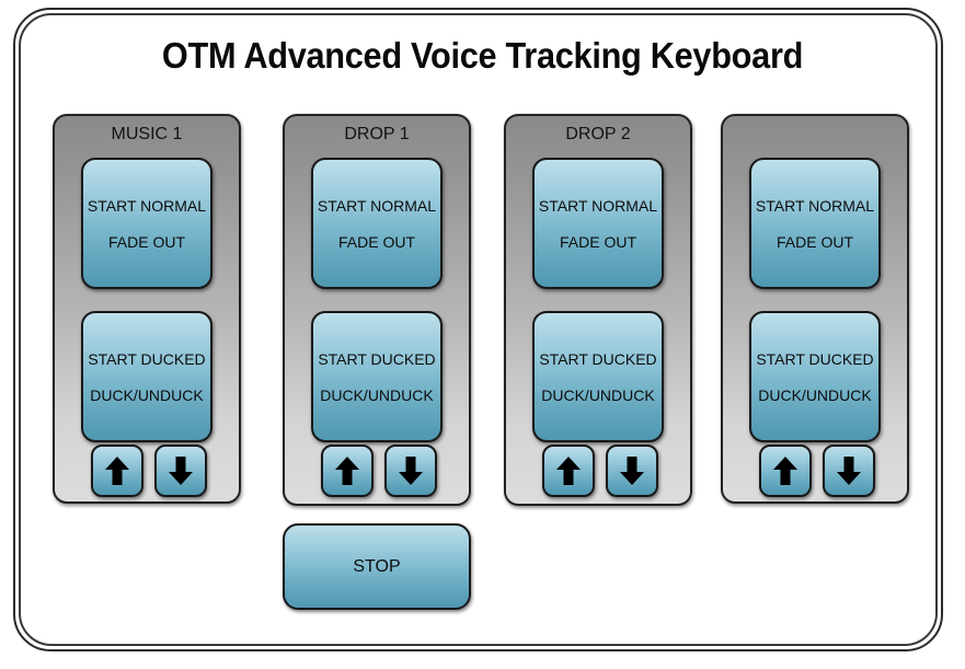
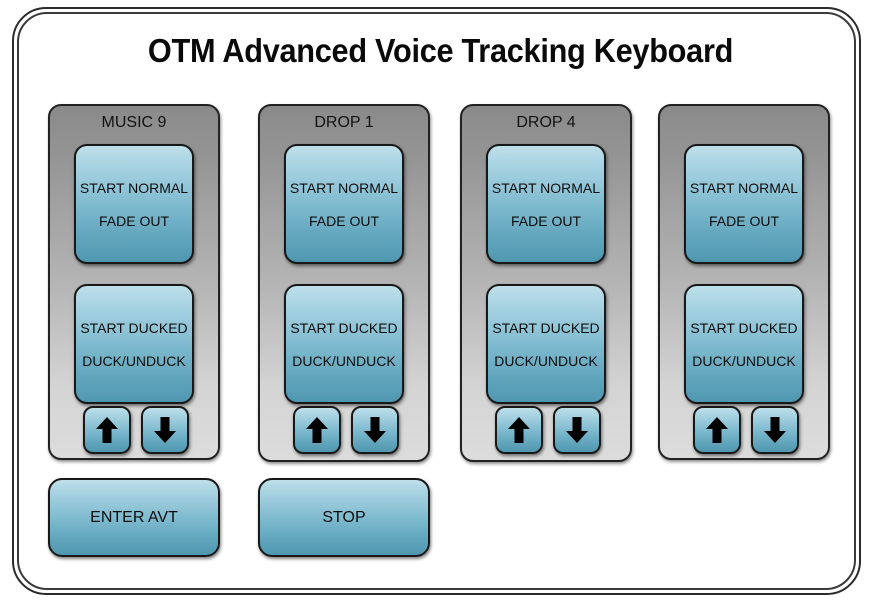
  OTM Advanced Voice Tracking Keyboard
- MUSIC 1
+ MUSIC 9
  START NORMAL
  FADE OUT
  START DUCKED
  DUCK/UNDUCK
  DROP 1
  START NORMAL
  FADE OUT
  START DUCKED
  DUCK/UNDUCK
- DROP 2
+ DROP 4
  START NORMAL
  FADE OUT
  START DUCKED
  DUCK/UNDUCK
  START NORMAL
  FADE OUT
  START DUCKED
  DUCK/UNDUCK
+ ENTER AVT
  STOP
